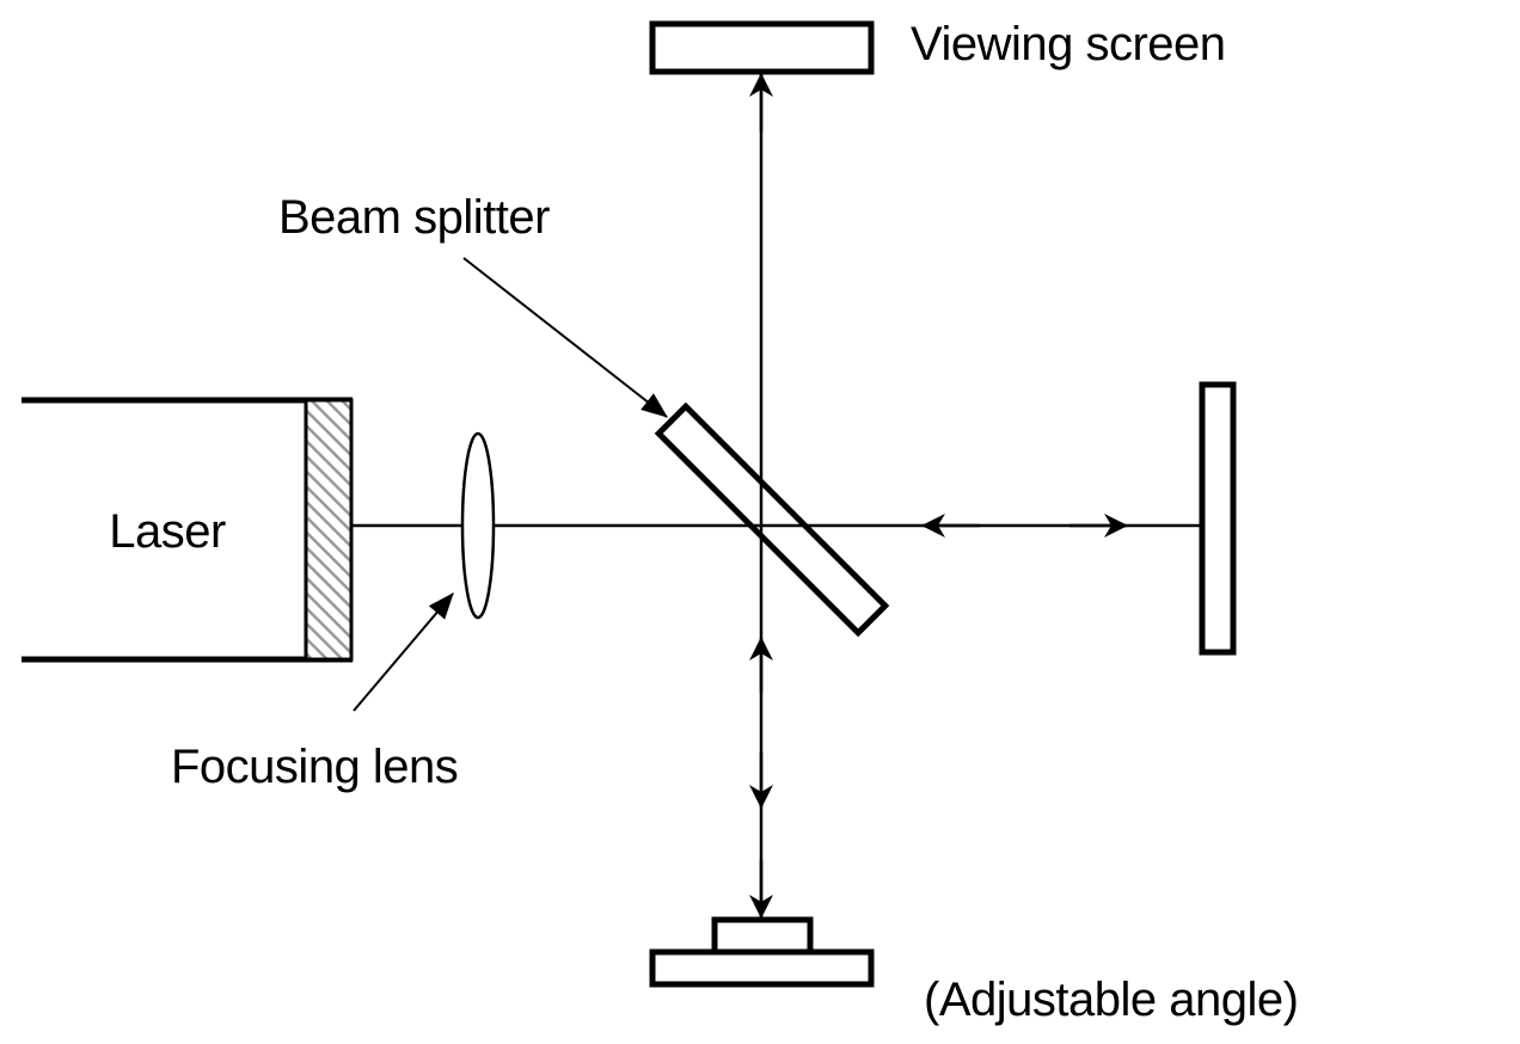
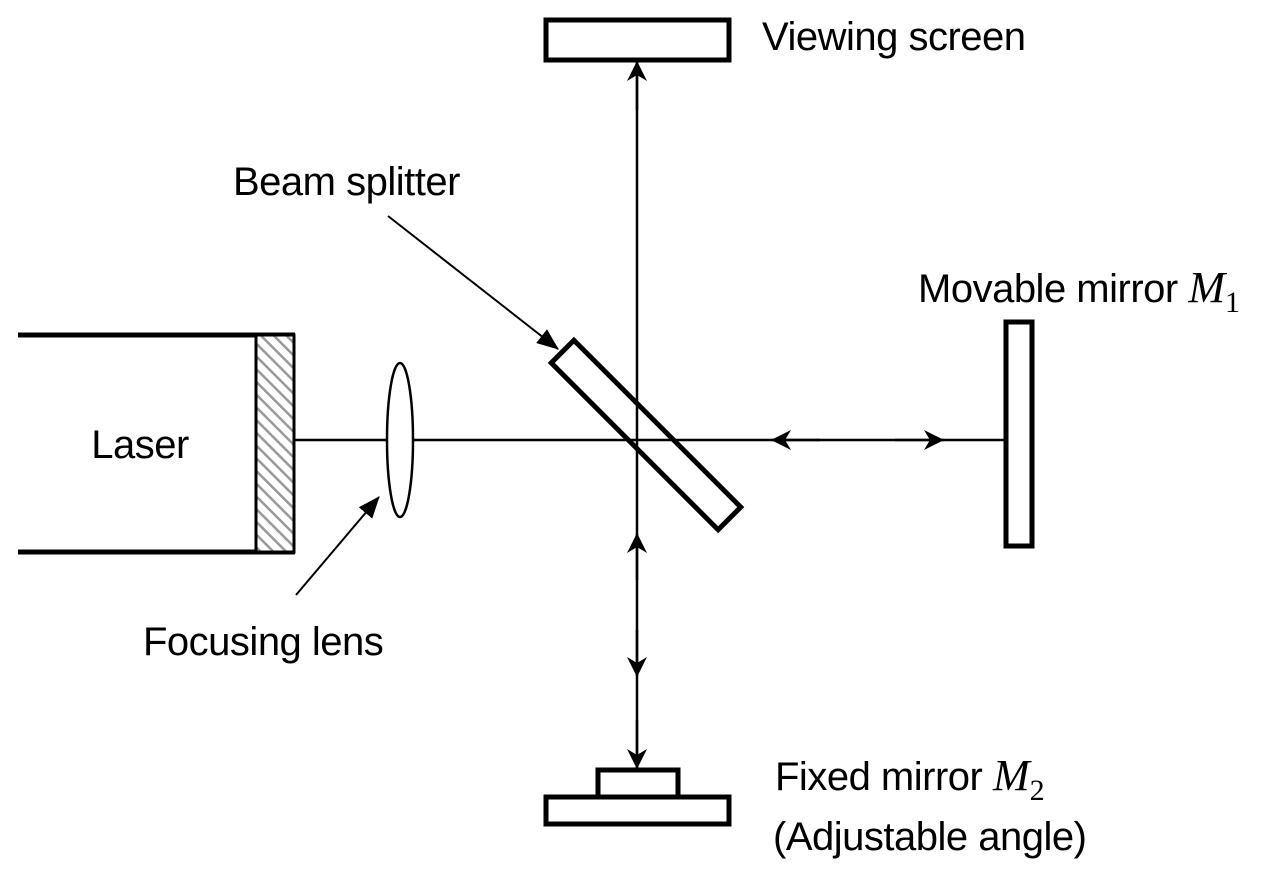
  Laser
  Viewing screen
+ Movable mirror M1
+ Fixed mirror M2
  (Adjustable angle)
  Beam splitter
  Focusing lens
